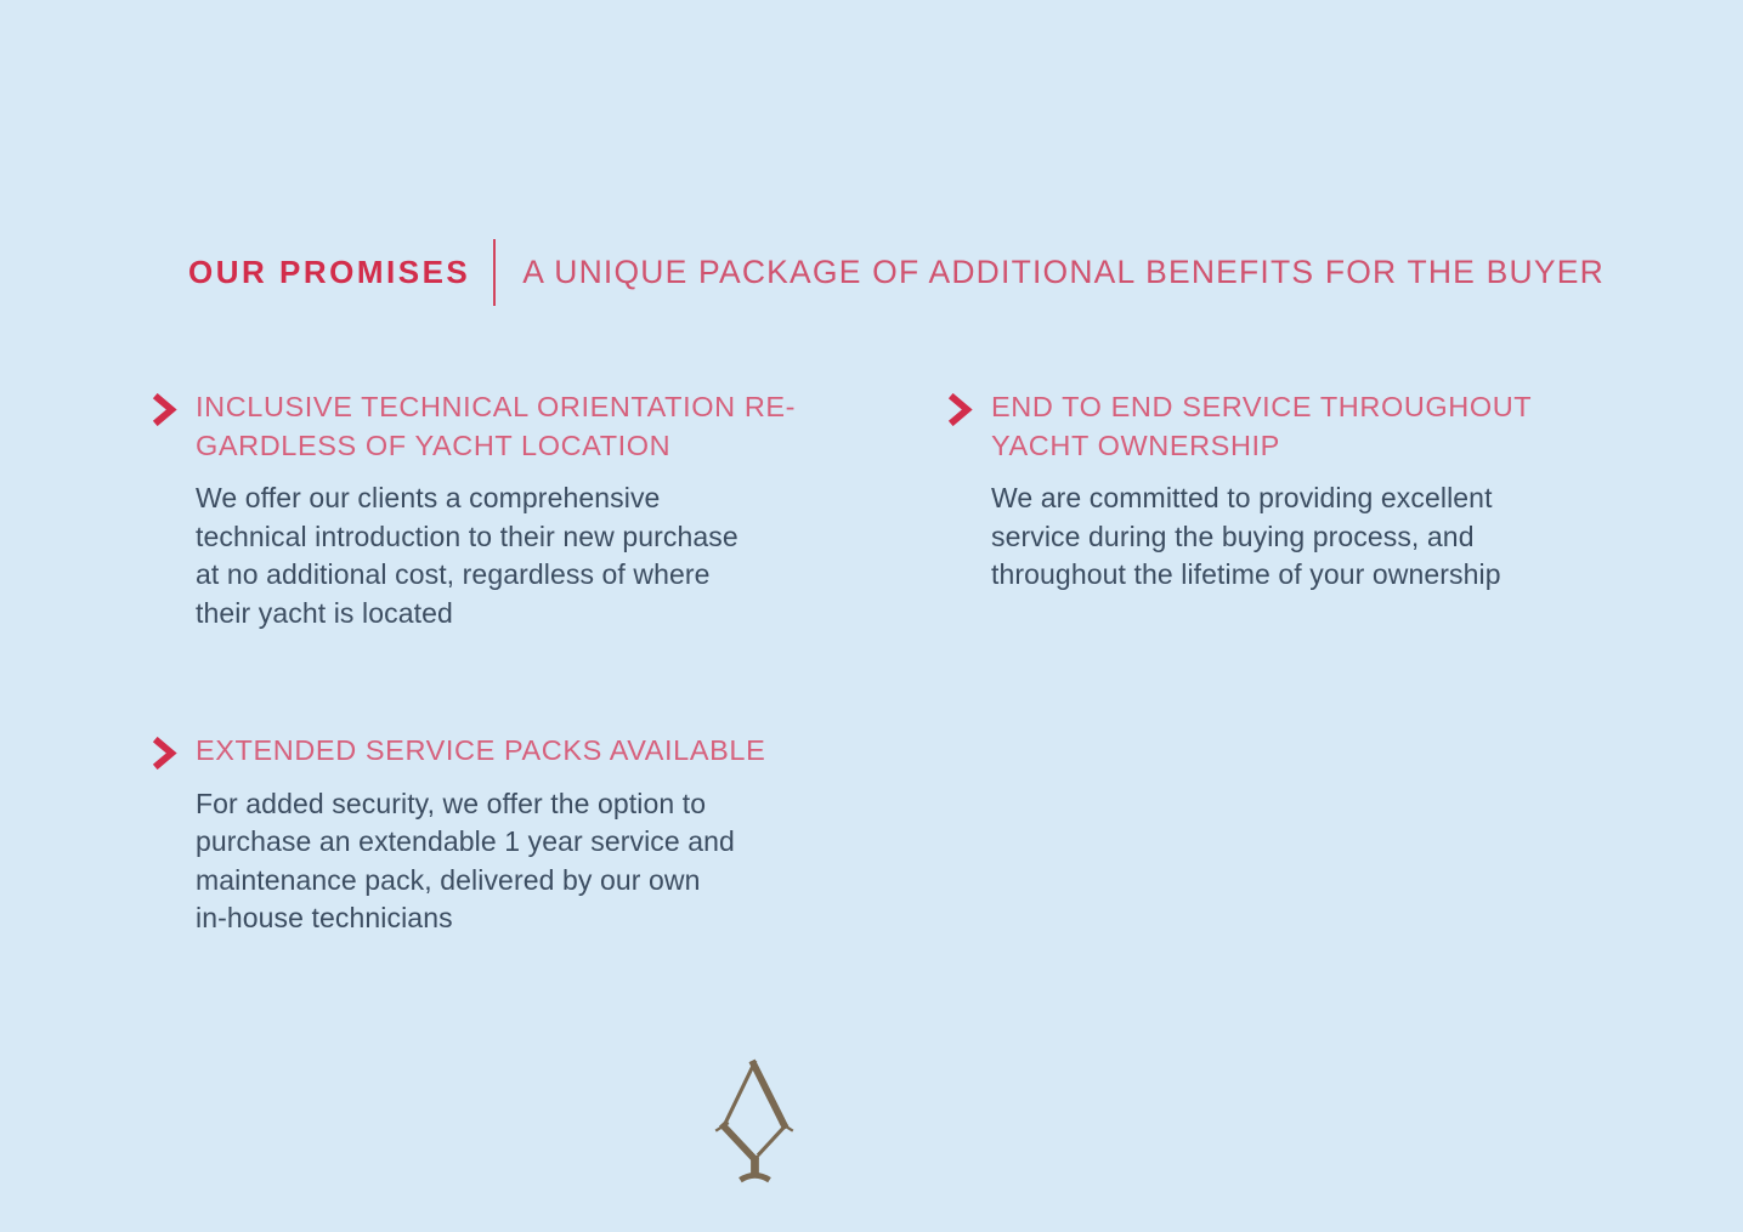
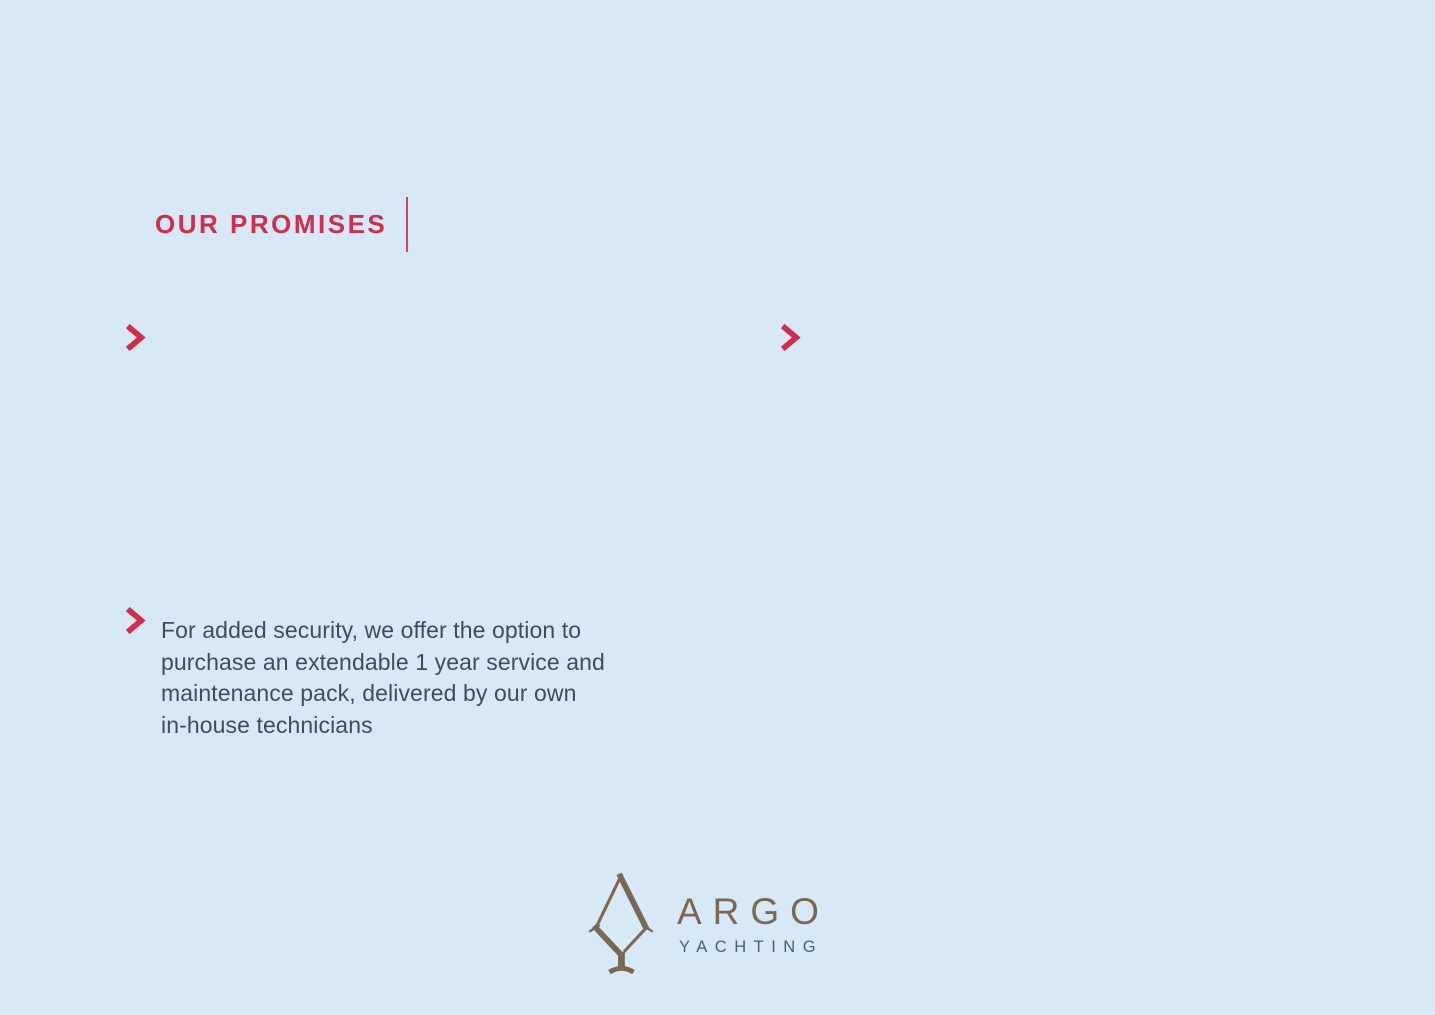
  OUR PROMISES
- A UNIQUE PACKAGE OF ADDITIONAL BENEFITS FOR THE BUYER
- INCLUSIVE TECHNICAL ORIENTATION RE-
- GARDLESS OF YACHT LOCATION
- We offer our clients a comprehensive
- technical introduction to their new purchase
- at no additional cost, regardless of where
- their yacht is located
- END TO END SERVICE THROUGHOUT
- YACHT OWNERSHIP
- We are committed to providing excellent
- service during the buying process, and
- throughout the lifetime of your ownership
- EXTENDED SERVICE PACKS AVAILABLE
  For added security, we offer the option to
  purchase an extendable 1 year service and
  maintenance pack, delivered by our own
  in-house technicians
+ ARGO
+ YACHTING
